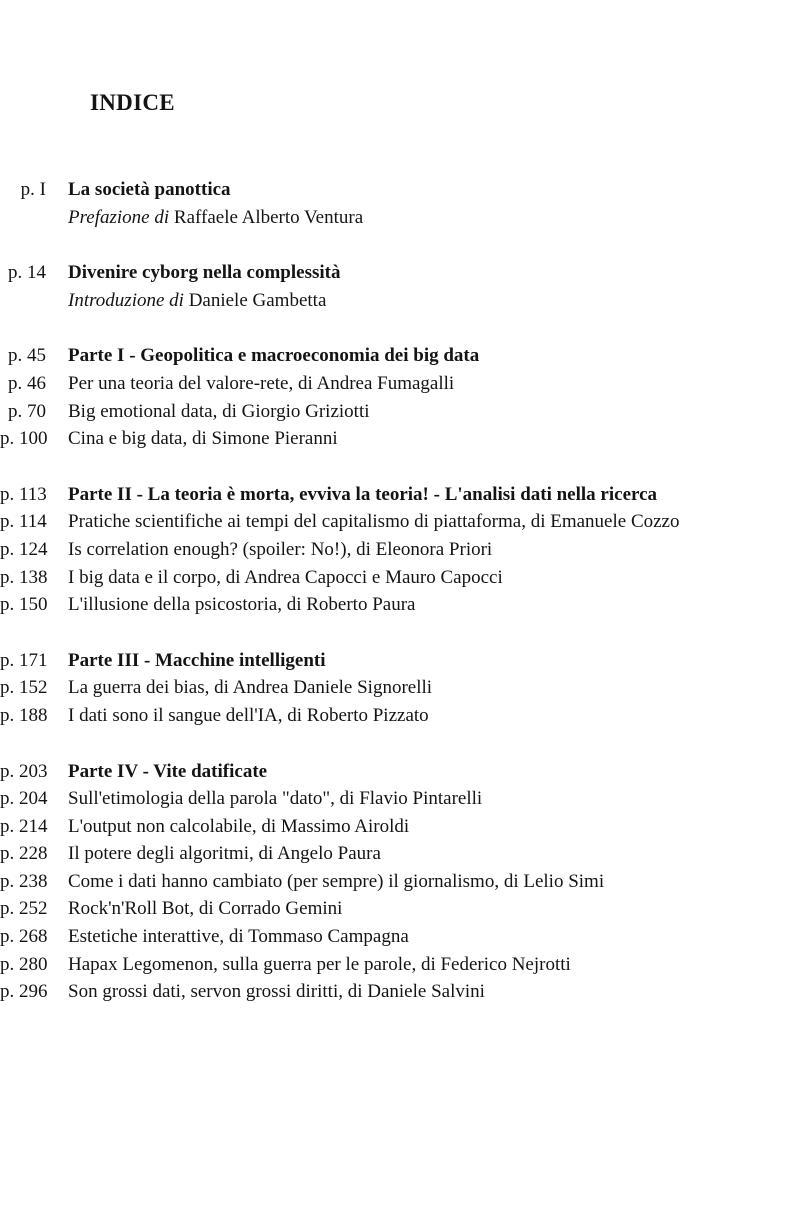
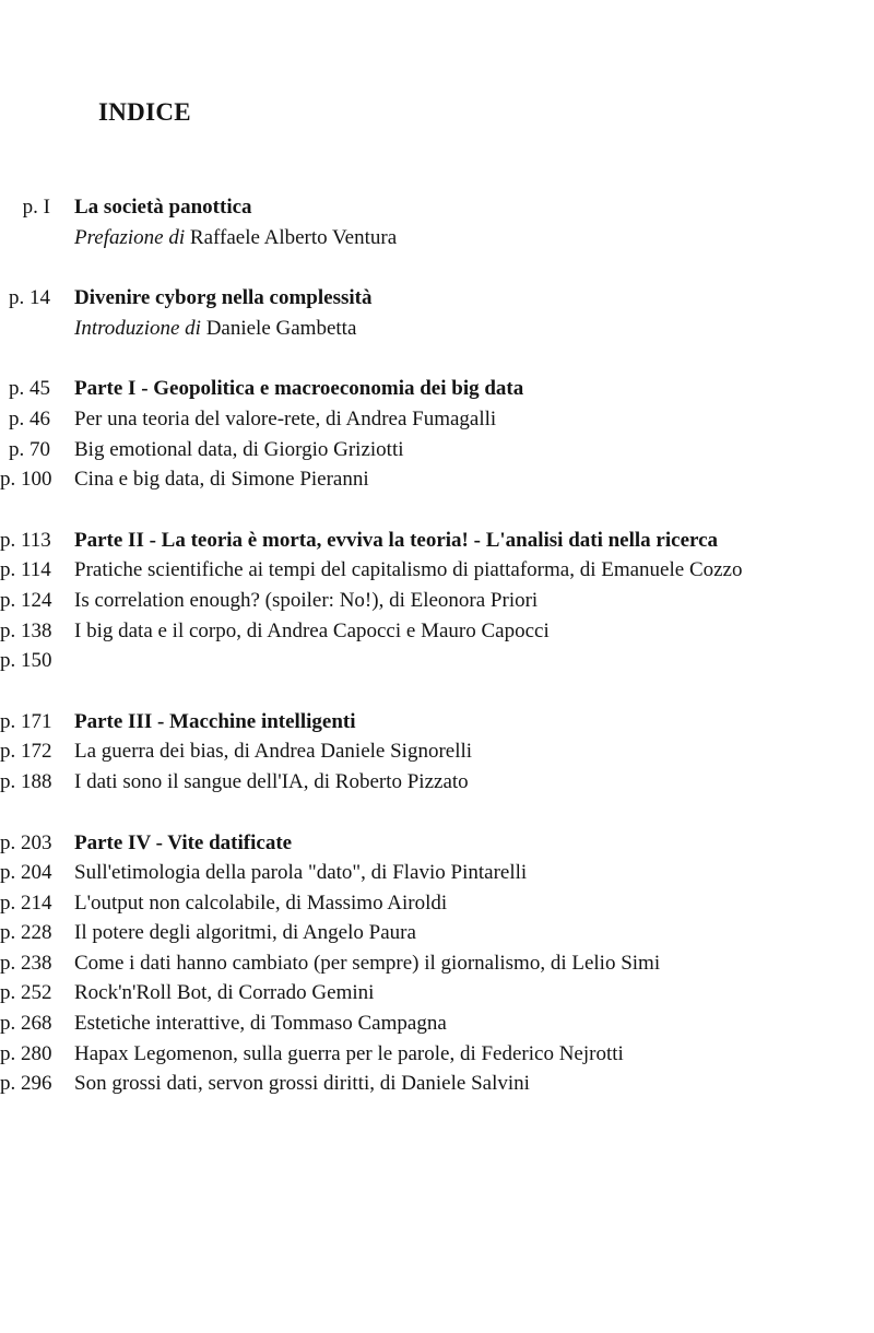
  INDICE
  p. I
  La società panottica
  Prefazione di Raffaele Alberto Ventura
  p. 14
  Divenire cyborg nella complessità
  Introduzione di Daniele Gambetta
  p. 45
  Parte I - Geopolitica e macroeconomia dei big data
  p. 46
  Per una teoria del valore-rete, di Andrea Fumagalli
  p. 70
  Big emotional data, di Giorgio Griziotti
  p. 100
  Cina e big data, di Simone Pieranni
  p. 113
  Parte II - La teoria è morta, evviva la teoria! - L'analisi dati nella ricerca
  p. 114
  Pratiche scientifiche ai tempi del capitalismo di piattaforma, di Emanuele Cozzo
  p. 124
  Is correlation enough? (spoiler: No!), di Eleonora Priori
  p. 138
  I big data e il corpo, di Andrea Capocci e Mauro Capocci
  p. 150
- L'illusione della psicostoria, di Roberto Paura
  p. 171
  Parte III - Macchine intelligenti
- p. 152
+ p. 172
  La guerra dei bias, di Andrea Daniele Signorelli
  p. 188
  I dati sono il sangue dell'IA, di Roberto Pizzato
  p. 203
  Parte IV - Vite datificate
  p. 204
  Sull'etimologia della parola "dato", di Flavio Pintarelli
  p. 214
  L'output non calcolabile, di Massimo Airoldi
  p. 228
  Il potere degli algoritmi, di Angelo Paura
  p. 238
  Come i dati hanno cambiato (per sempre) il giornalismo, di Lelio Simi
  p. 252
  Rock'n'Roll Bot, di Corrado Gemini
  p. 268
  Estetiche interattive, di Tommaso Campagna
  p. 280
  Hapax Legomenon, sulla guerra per le parole, di Federico Nejrotti
  p. 296
  Son grossi dati, servon grossi diritti, di Daniele Salvini
